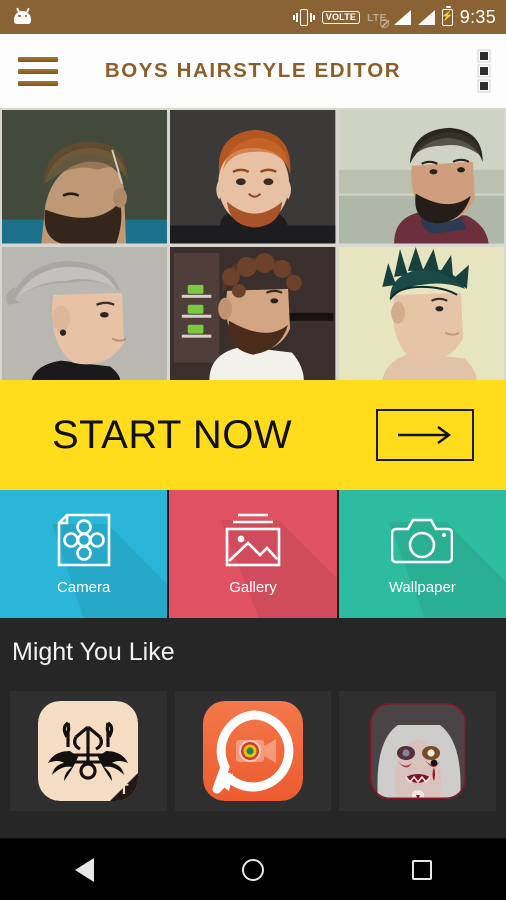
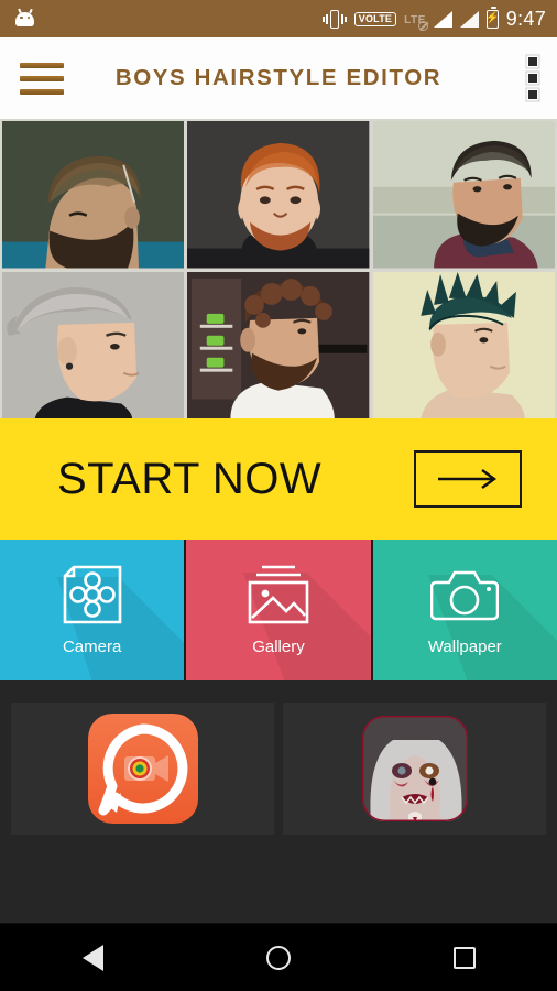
  VOLTE
  LTE
  ⚡
- 9:35
+ 9:47
  BOYS HAIRSTYLE EDITOR
  START NOW
  Camera
  Gallery
  Wallpaper
- Might You Like
- T
